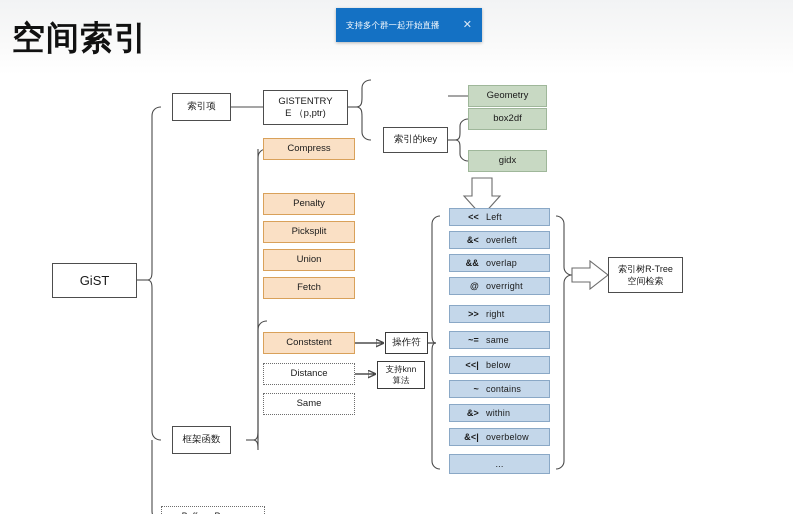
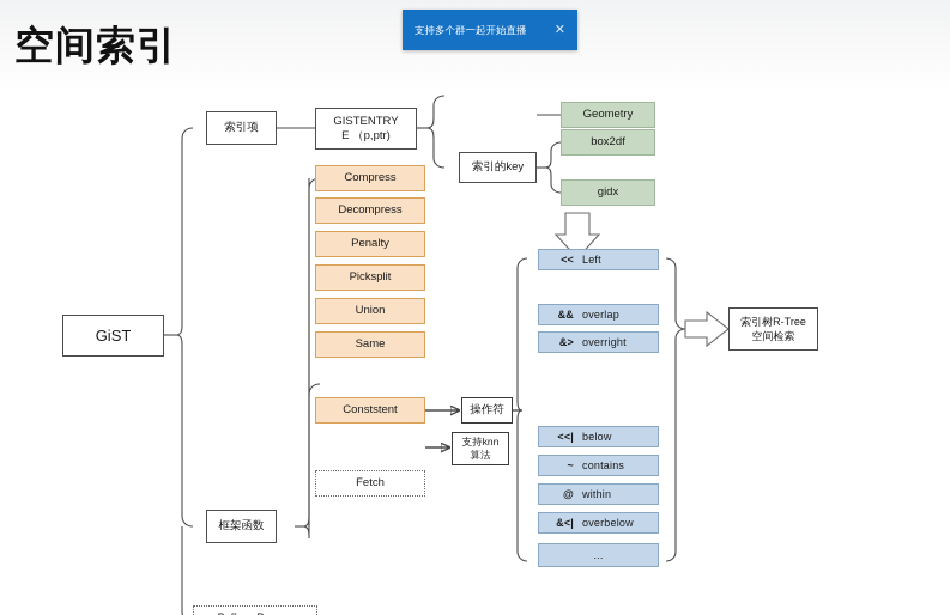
  空间索引
  支持多个群一起开始直播
  ✕
  GiST
  索引项
  框架函数
  GISTENTRY
  E （p,ptr)
  索引的key
  Geometry
  box2df
  gidx
  Compress
+ Decompress
  Penalty
  Picksplit
  Union
- Fetch
+ Same
  Conststent
- Distance
- Same
+ Fetch
  操作符
  支持knn
  算法
  <<
  Left
- &<
- overleft
  &&
  overlap
- @
+ &>
  overright
- >>
- right
- ~=
- same
  <<|
  below
  ~
  contains
- &>
+ @
  within
  &<|
  overbelow
  ...
  索引树R-Tree
  空间检索
